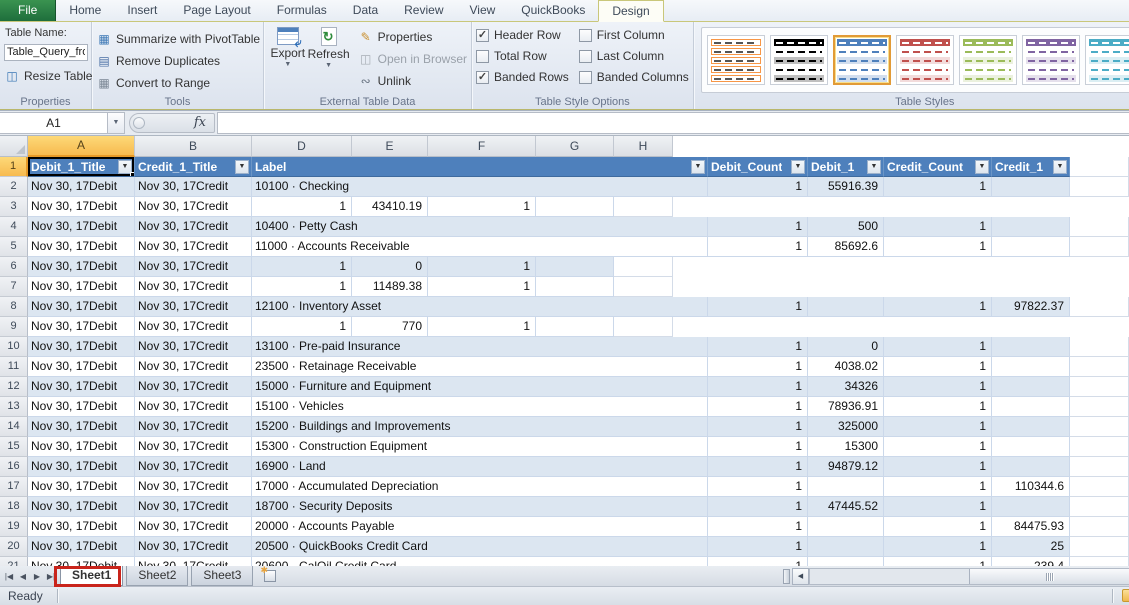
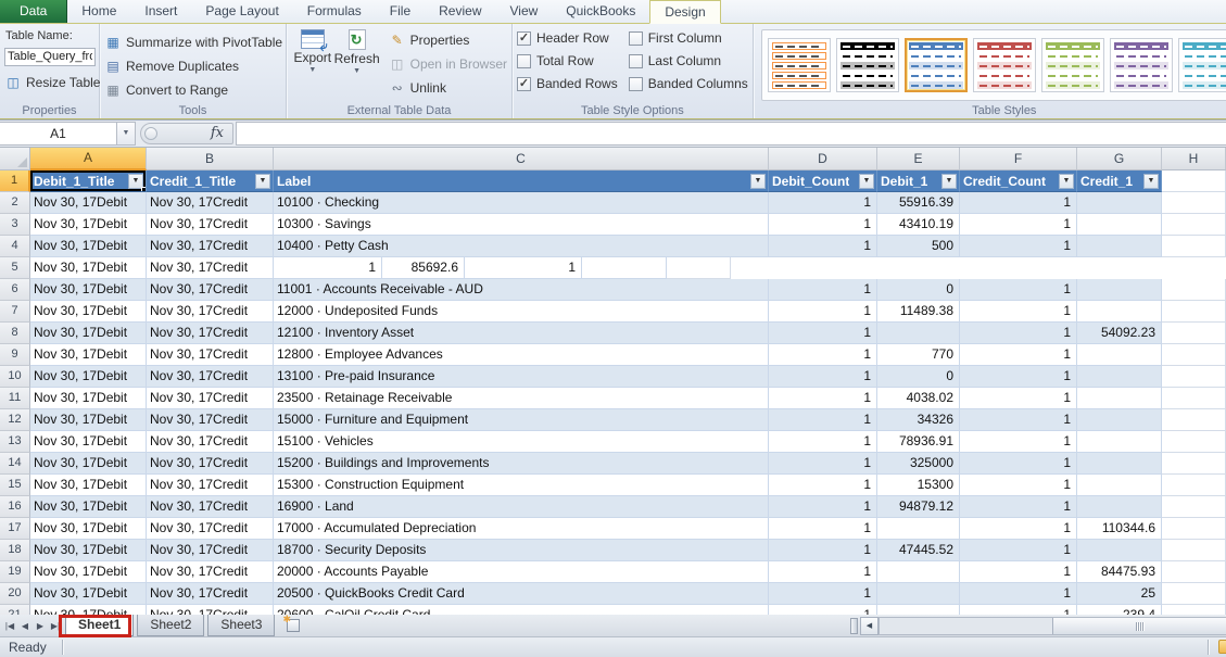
- File
+ Data
  Home
  Insert
  Page Layout
  Formulas
- Data
+ File
  Review
  View
  QuickBooks
  Design
  Table Name:
  Table_Query_fr
  ◫
  Resize Table
  Properties
  ▦
  Summarize with PivotTable
  ▤
  Remove Duplicates
  ▦
  Convert to Range
  Tools
  Export
  Refresh
  ✎
  Properties
  ◫
  Open in Browser
  ∾
  Unlink
  External Table Data
  ✓
  Header Row
  Total Row
  ✓
  Banded Rows
  First Column
  Last Column
  Banded Columns
  Table Style Options
  Table Styles
  A1
  fx
  A
  B
+ C
  D
  E
  F
  G
  H
  1
  Debit_1_Title
  Credit_1_Title
  Label
  Debit_Count
  Debit_1
  Credit_Count
  Credit_1
  2
  Nov 30, 17Debit
  Nov 30, 17Credit
  10100 · Checking
  1
  55916.39
  1
  3
  Nov 30, 17Debit
  Nov 30, 17Credit
+ 10300 · Savings
  1
  43410.19
  1
  4
  Nov 30, 17Debit
  Nov 30, 17Credit
  10400 · Petty Cash
  1
  500
  1
  5
  Nov 30, 17Debit
  Nov 30, 17Credit
- 11000 · Accounts Receivable
  1
  85692.6
  1
  6
  Nov 30, 17Debit
  Nov 30, 17Credit
+ 11001 · Accounts Receivable - AUD
  1
  0
  1
  7
  Nov 30, 17Debit
  Nov 30, 17Credit
+ 12000 · Undeposited Funds
  1
  11489.38
  1
  8
  Nov 30, 17Debit
  Nov 30, 17Credit
  12100 · Inventory Asset
  1
  1
- 97822.37
+ 54092.23
  9
  Nov 30, 17Debit
  Nov 30, 17Credit
+ 12800 · Employee Advances
  1
  770
  1
  10
  Nov 30, 17Debit
  Nov 30, 17Credit
  13100 · Pre-paid Insurance
  1
  0
  1
  11
  Nov 30, 17Debit
  Nov 30, 17Credit
  23500 · Retainage Receivable
  1
  4038.02
  1
  12
  Nov 30, 17Debit
  Nov 30, 17Credit
  15000 · Furniture and Equipment
  1
  34326
  1
  13
  Nov 30, 17Debit
  Nov 30, 17Credit
  15100 · Vehicles
  1
  78936.91
  1
  14
  Nov 30, 17Debit
  Nov 30, 17Credit
  15200 · Buildings and Improvements
  1
  325000
  1
  15
  Nov 30, 17Debit
  Nov 30, 17Credit
  15300 · Construction Equipment
  1
  15300
  1
  16
  Nov 30, 17Debit
  Nov 30, 17Credit
  16900 · Land
  1
  94879.12
  1
  17
  Nov 30, 17Debit
  Nov 30, 17Credit
  17000 · Accumulated Depreciation
  1
  1
  110344.6
  18
  Nov 30, 17Debit
  Nov 30, 17Credit
  18700 · Security Deposits
  1
  47445.52
  1
  19
  Nov 30, 17Debit
  Nov 30, 17Credit
  20000 · Accounts Payable
  1
  1
  84475.93
  20
  Nov 30, 17Debit
  Nov 30, 17Credit
  20500 · QuickBooks Credit Card
  1
  1
  25
  |◀
  ◀
  ▶
  ▶|
  Sheet1
  Sheet2
  Sheet3
  ✱
  Ready
